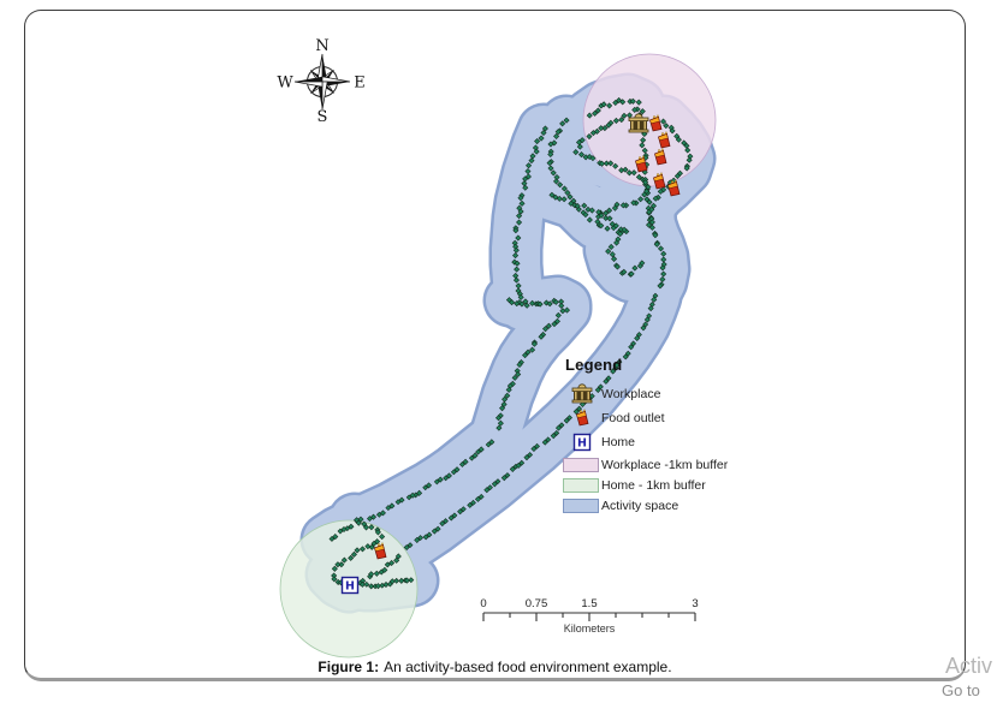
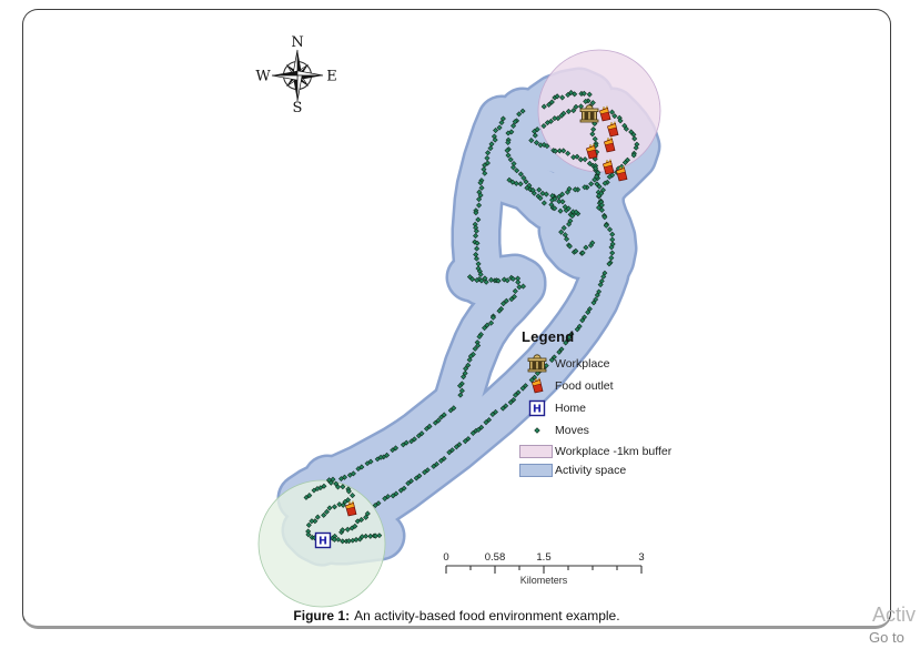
  H
  N
  E
  S
  W
  Legend
  Workplace
  Food outlet
  H
  Home
+ Moves
  Workplace -1km buffer
- Home - 1km buffer
  Activity space
  0
- 0.75
+ 0.58
  1.5
  3
  Kilometers
  Figure 1: An activity-based food environment example.
  Activ
  Go to
